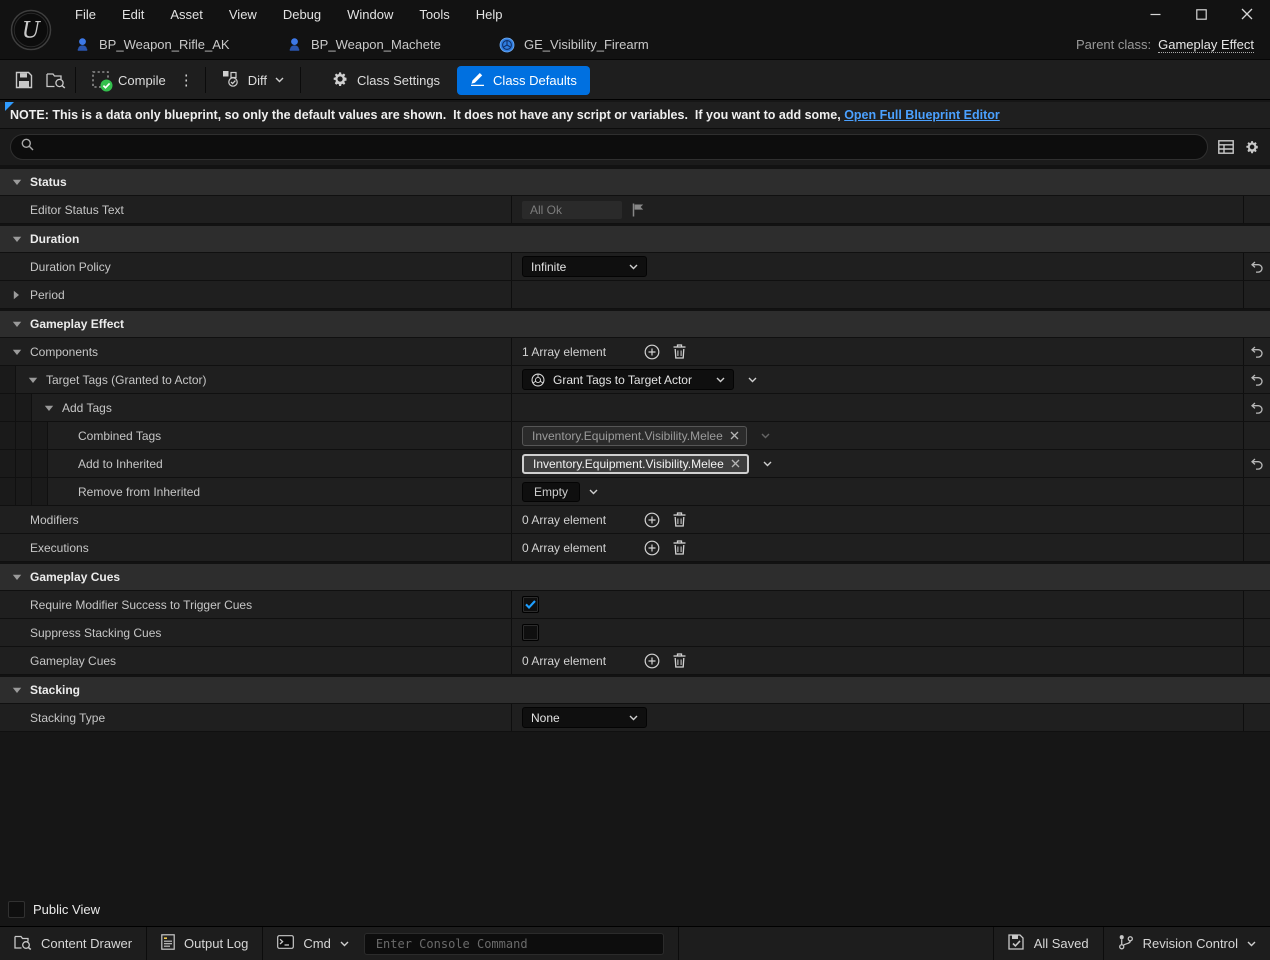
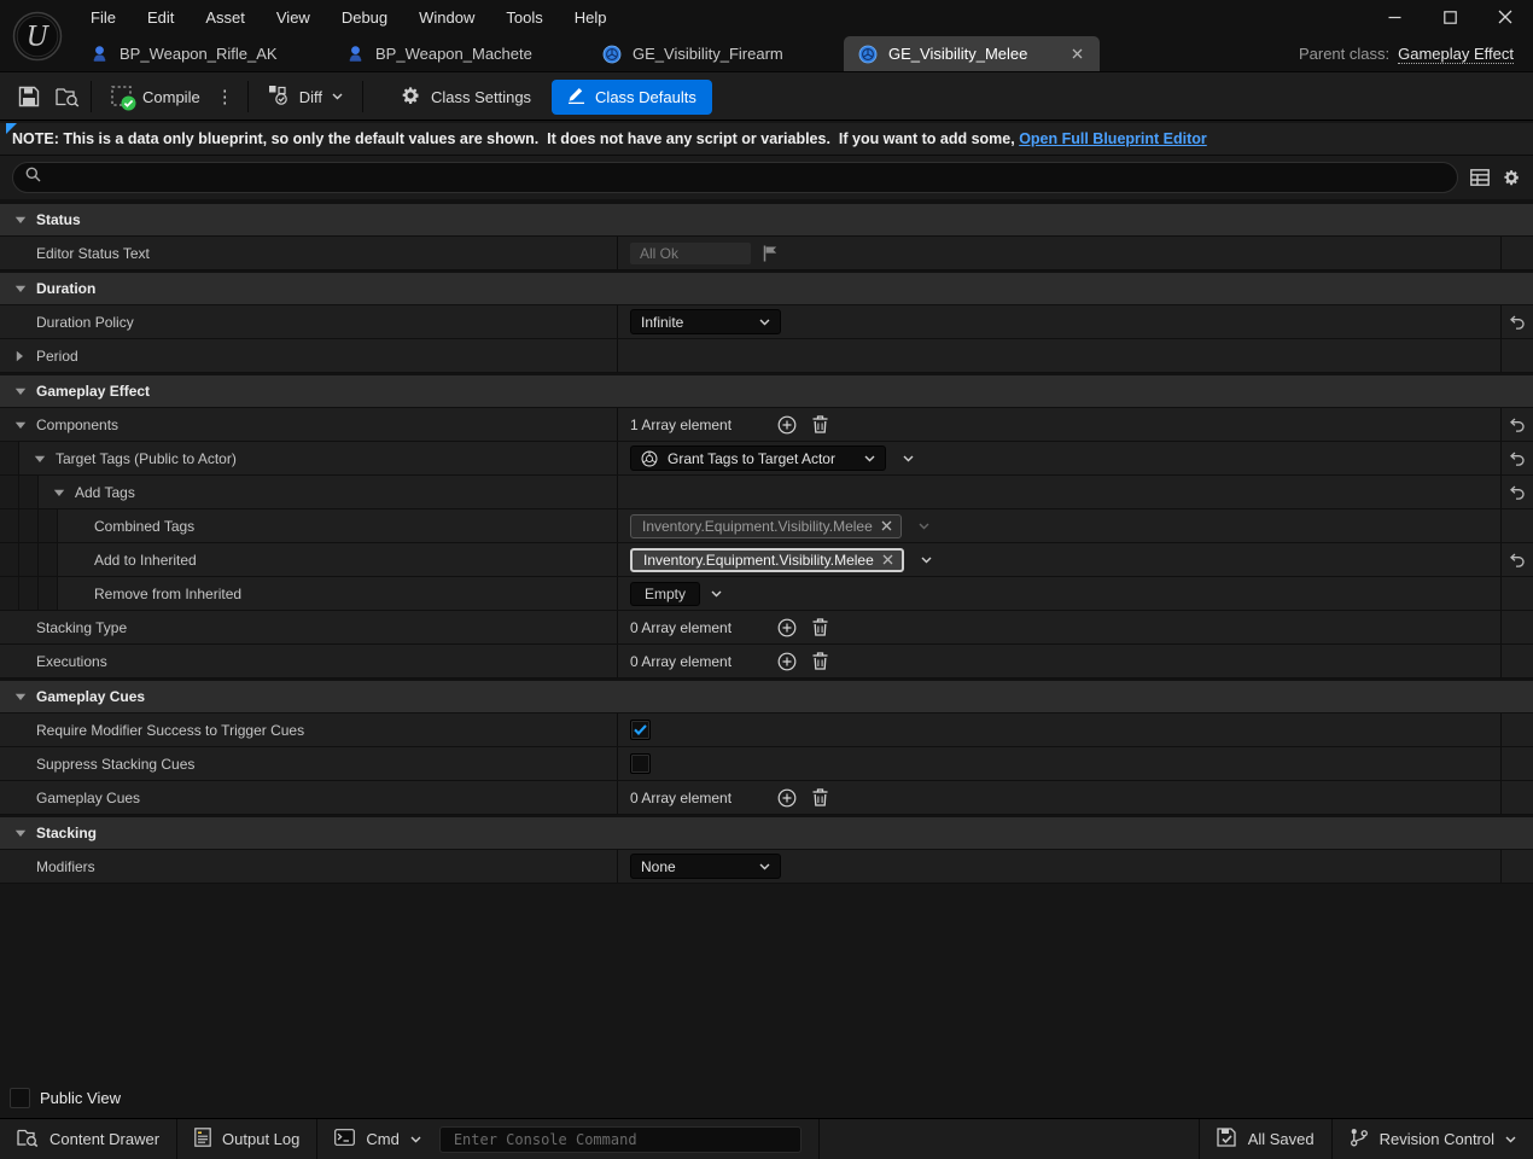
  U
  File
  Edit
  Asset
  View
  Debug
  Window
  Tools
  Help
  BP_Weapon_Rifle_AK
  BP_Weapon_Machete
  GE_Visibility_Firearm
+ GE_Visibility_Melee
  Parent class: Gameplay Effect
  Compile
  ⋮
  Diff
  Class Settings
  Class Defaults
  NOTE: This is a data only blueprint, so only the default values are shown. It does not have any script or variables. If you want to add some,
  Open Full Blueprint Editor
  Status
  Editor Status Text
  All Ok
  Duration
  Duration Policy
  Infinite
  Period
  Gameplay Effect
  Components
  1 Array element
- Target Tags (Granted to Actor)
+ Target Tags (Public to Actor)
  Grant Tags to Target Actor
  Add Tags
  Combined Tags
  Inventory.Equipment.Visibility.Melee
  Add to Inherited
  Inventory.Equipment.Visibility.Melee
  Remove from Inherited
  Empty
- Modifiers
+ Stacking Type
  0 Array element
  Executions
  0 Array element
  Gameplay Cues
  Require Modifier Success to Trigger Cues
  Suppress Stacking Cues
  Gameplay Cues
  0 Array element
  Stacking
- Stacking Type
+ Modifiers
  None
  Public View
  Content Drawer
  Output Log
  Cmd
  Enter Console Command
  All Saved
  Revision Control
